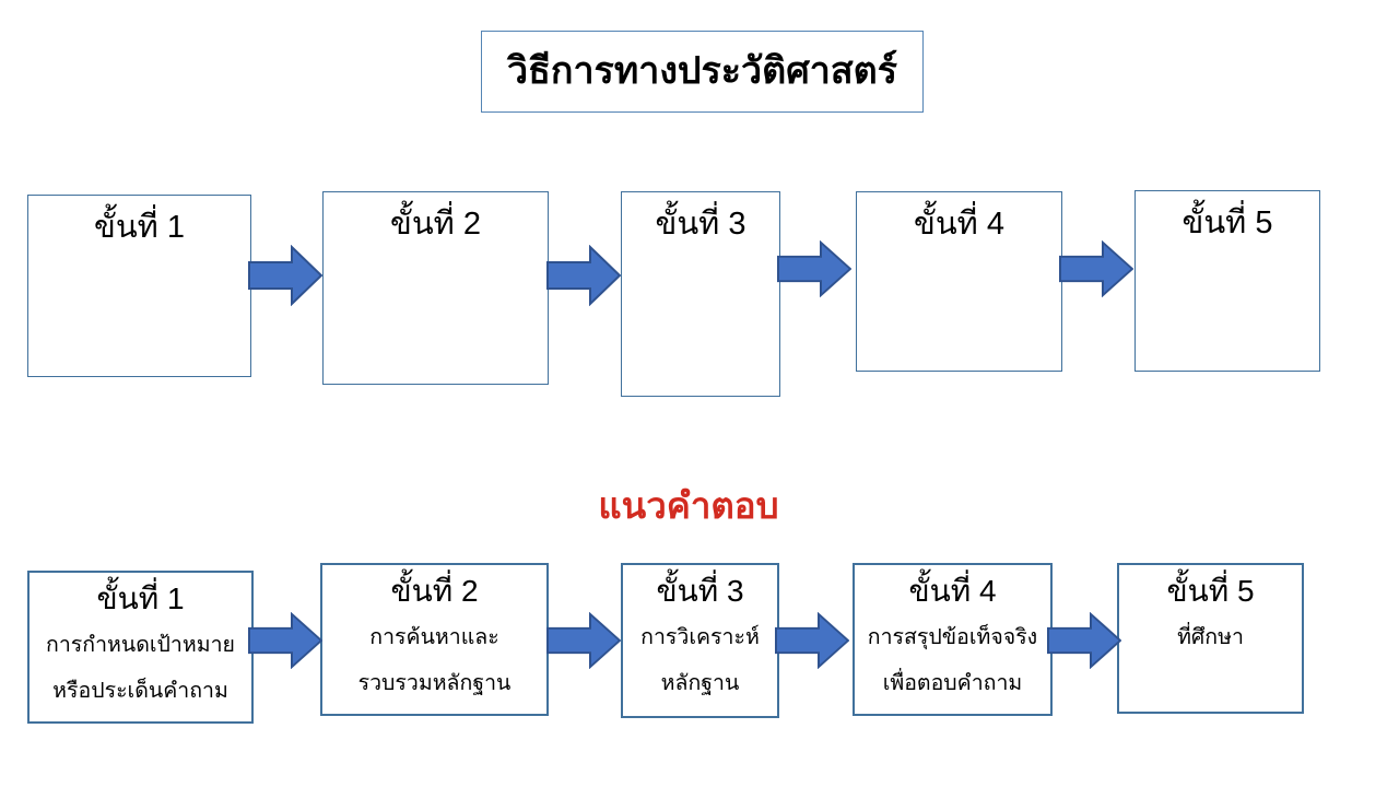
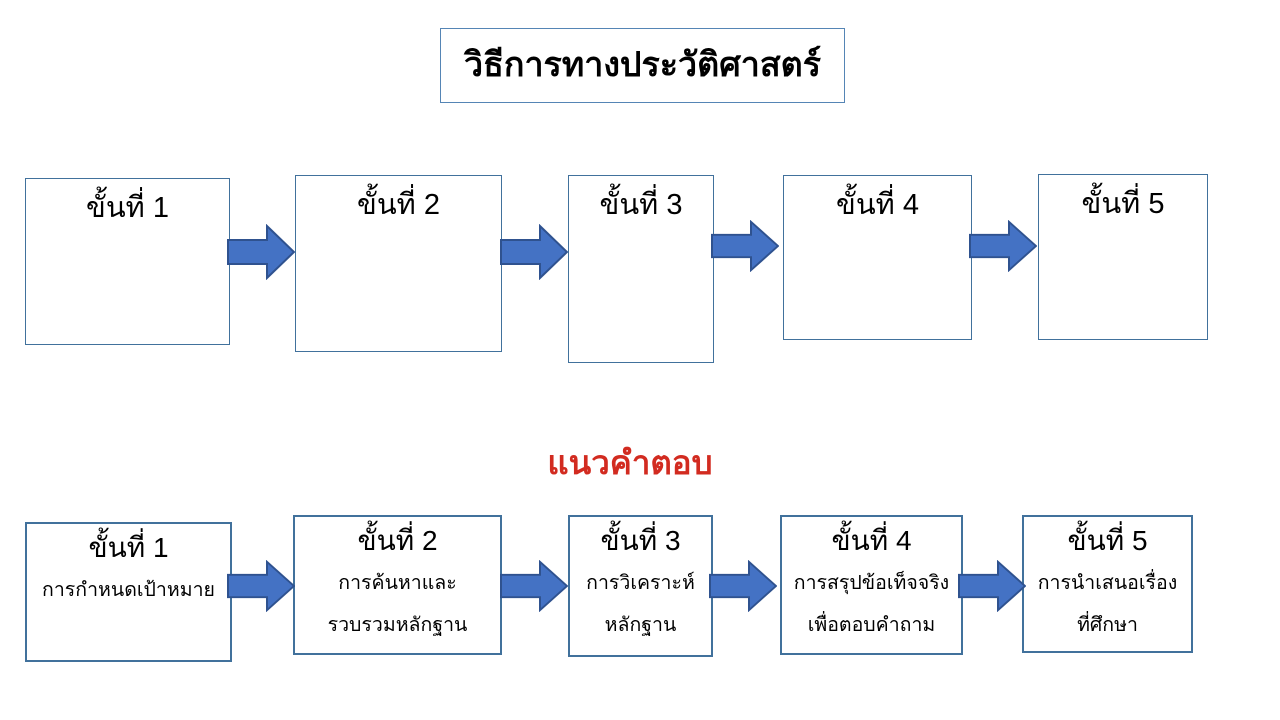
  วิธีการทางประวัติศาสตร์
  ขั้นที่ 1
  ขั้นที่ 2
  ขั้นที่ 3
  ขั้นที่ 4
  ขั้นที่ 5
  แนวคำตอบ
  ขั้นที่ 1
  การกำหนดเป้าหมาย
- หรือประเด็นคำถาม
  ขั้นที่ 2
  การค้นหาและ
  รวบรวมหลักฐาน
  ขั้นที่ 3
  การวิเคราะห์
  หลักฐาน
  ขั้นที่ 4
  การสรุปข้อเท็จจริง
  เพื่อตอบคำถาม
  ขั้นที่ 5
+ การนำเสนอเรื่อง
  ที่ศึกษา
